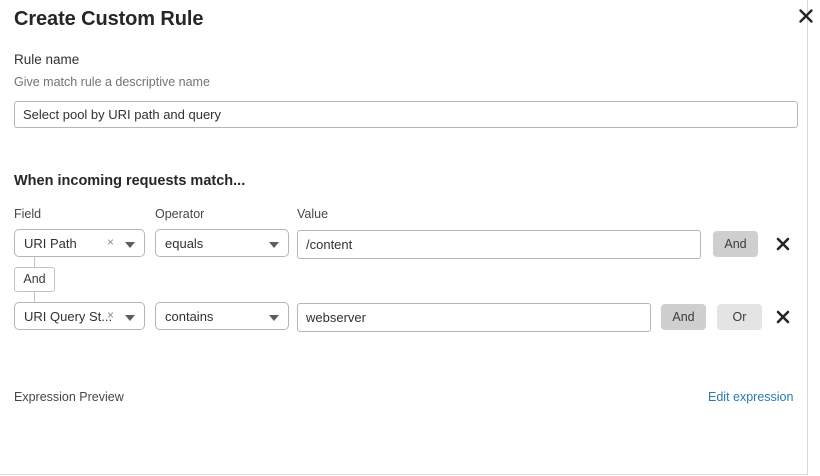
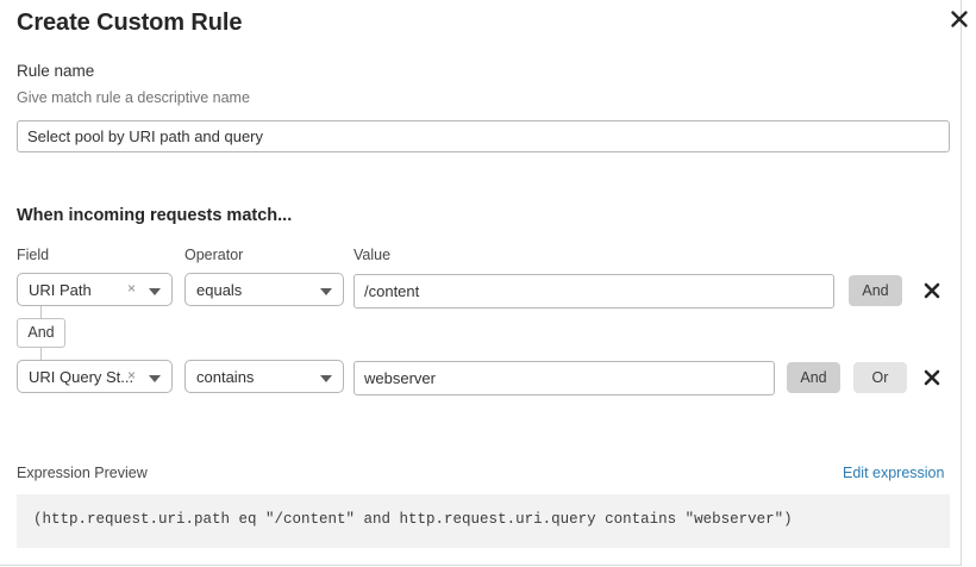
  Create Custom Rule
  Rule name
  Give match rule a descriptive name
  Select pool by URI path and query
  When incoming requests match...
  Field
  Operator
  Value
  URI Path
  ×
  equals
  /content
  And
  And
  URI Query St...
  ×
  contains
  webserver
  And
  Or
  Expression Preview
  Edit expression
+ (http.request.uri.path eq "/content" and http.request.uri.query contains "webserver")
